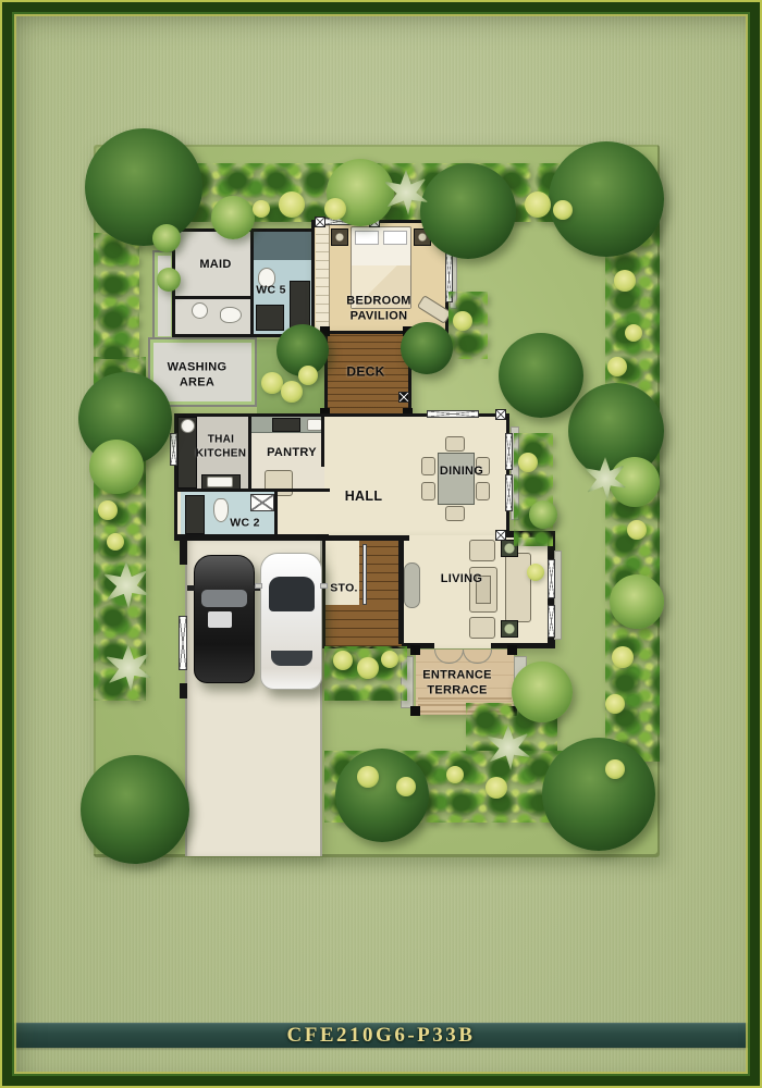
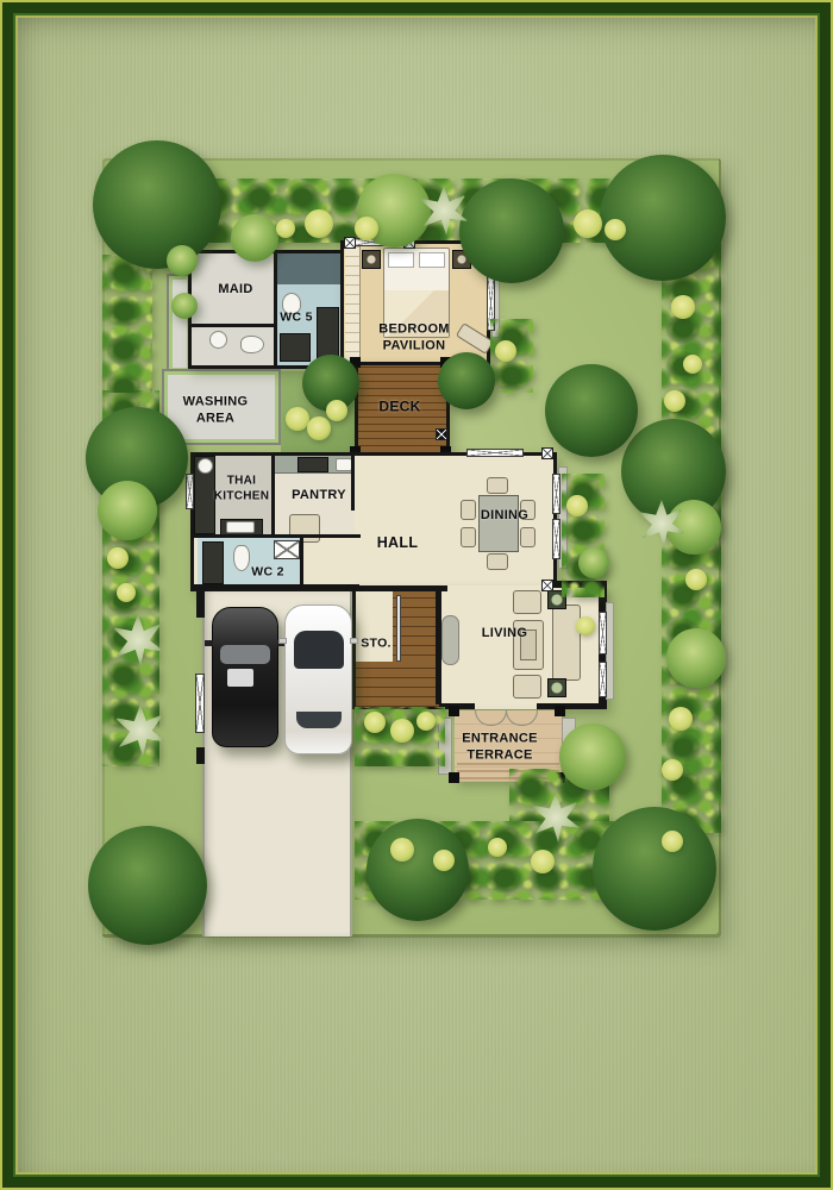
  MAID
  WC 5
  BEDROOM
  PAVILION
  WASHING
  AREA
  DECK
  THAI
  KITCHEN
  PANTRY
  HALL
  DINING
  WC 2
  STO.
  LIVING
  ENTRANCE
  TERRACE
- CFE210G6-P33B
